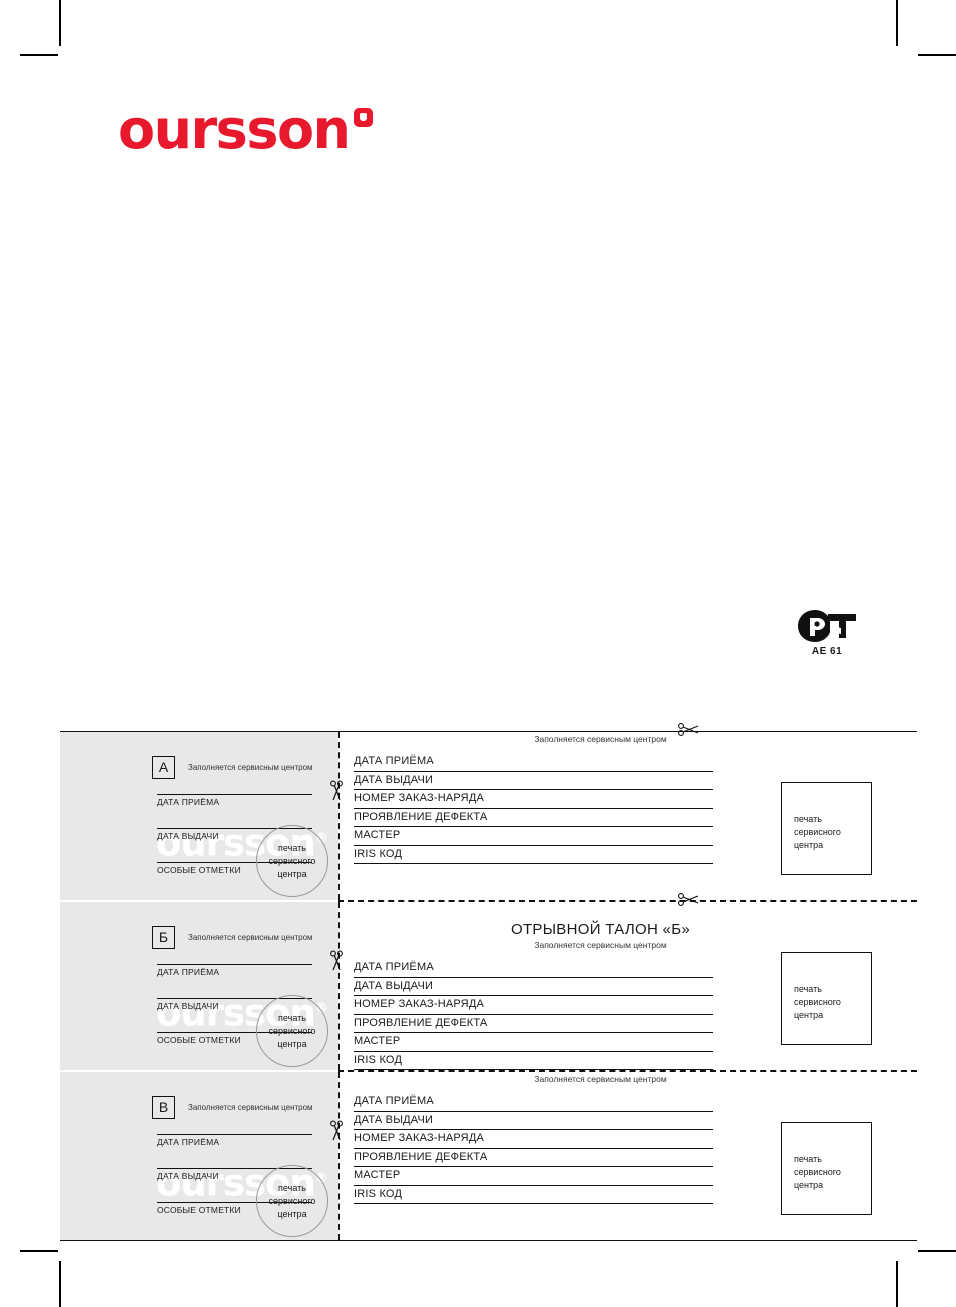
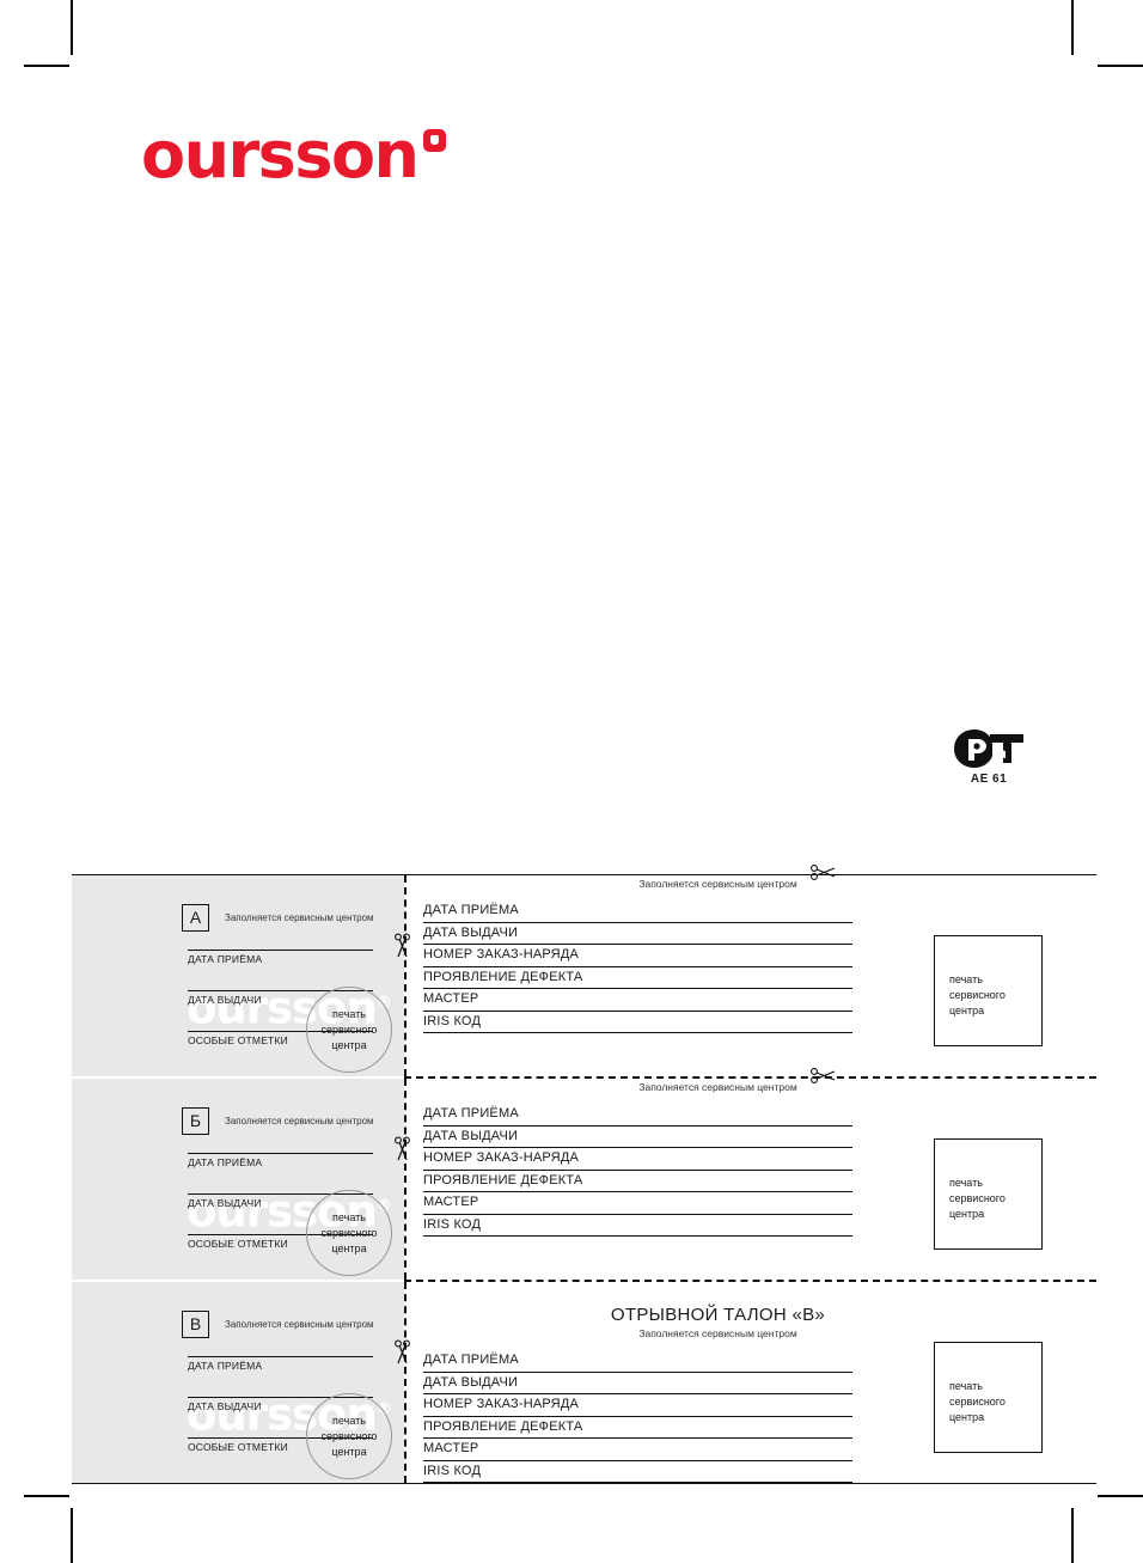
  oursson
  AE 61
  А
  Заполняется сервисным центром
  oursson®
  ДАТА ПРИЁМА
  ДАТА ВЫДАЧИ
  ОСОБЫЕ ОТМЕТКИ
  печать сервисного центра
  Заполняется сервисным центром
  ДАТА ПРИЁМА
  ДАТА ВЫДАЧИ
  НОМЕР ЗАКАЗ-НАРЯДА
  ПРОЯВЛЕНИЕ ДЕФЕКТА
  МАСТЕР
  IRIS КОД
  печать сервисного центра
  Б
  Заполняется сервисным центром
  oursson®
  ДАТА ПРИЁМА
  ДАТА ВЫДАЧИ
  ОСОБЫЕ ОТМЕТКИ
  печать сервисного центра
- ОТРЫВНОЙ ТАЛОН «Б»
  Заполняется сервисным центром
  ДАТА ПРИЁМА
  ДАТА ВЫДАЧИ
  НОМЕР ЗАКАЗ-НАРЯДА
  ПРОЯВЛЕНИЕ ДЕФЕКТА
  МАСТЕР
  IRIS КОД
  печать сервисного центра
  В
  Заполняется сервисным центром
  oursson®
  ДАТА ПРИЁМА
  ДАТА ВЫДАЧИ
  ОСОБЫЕ ОТМЕТКИ
  печать сервисного центра
+ ОТРЫВНОЙ ТАЛОН «В»
  Заполняется сервисным центром
  ДАТА ПРИЁМА
  ДАТА ВЫДАЧИ
  НОМЕР ЗАКАЗ-НАРЯДА
  ПРОЯВЛЕНИЕ ДЕФЕКТА
  МАСТЕР
  IRIS КОД
  печать сервисного центра
